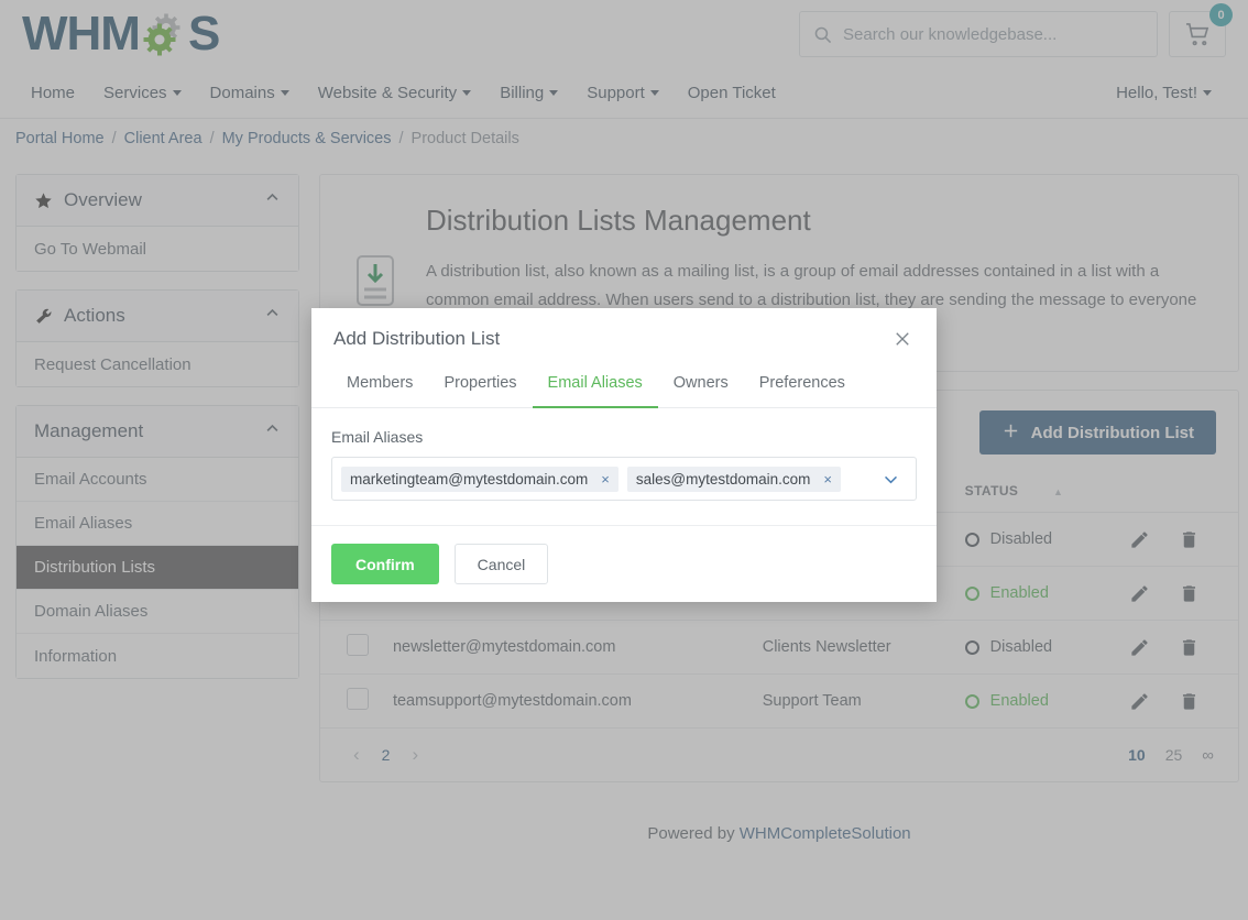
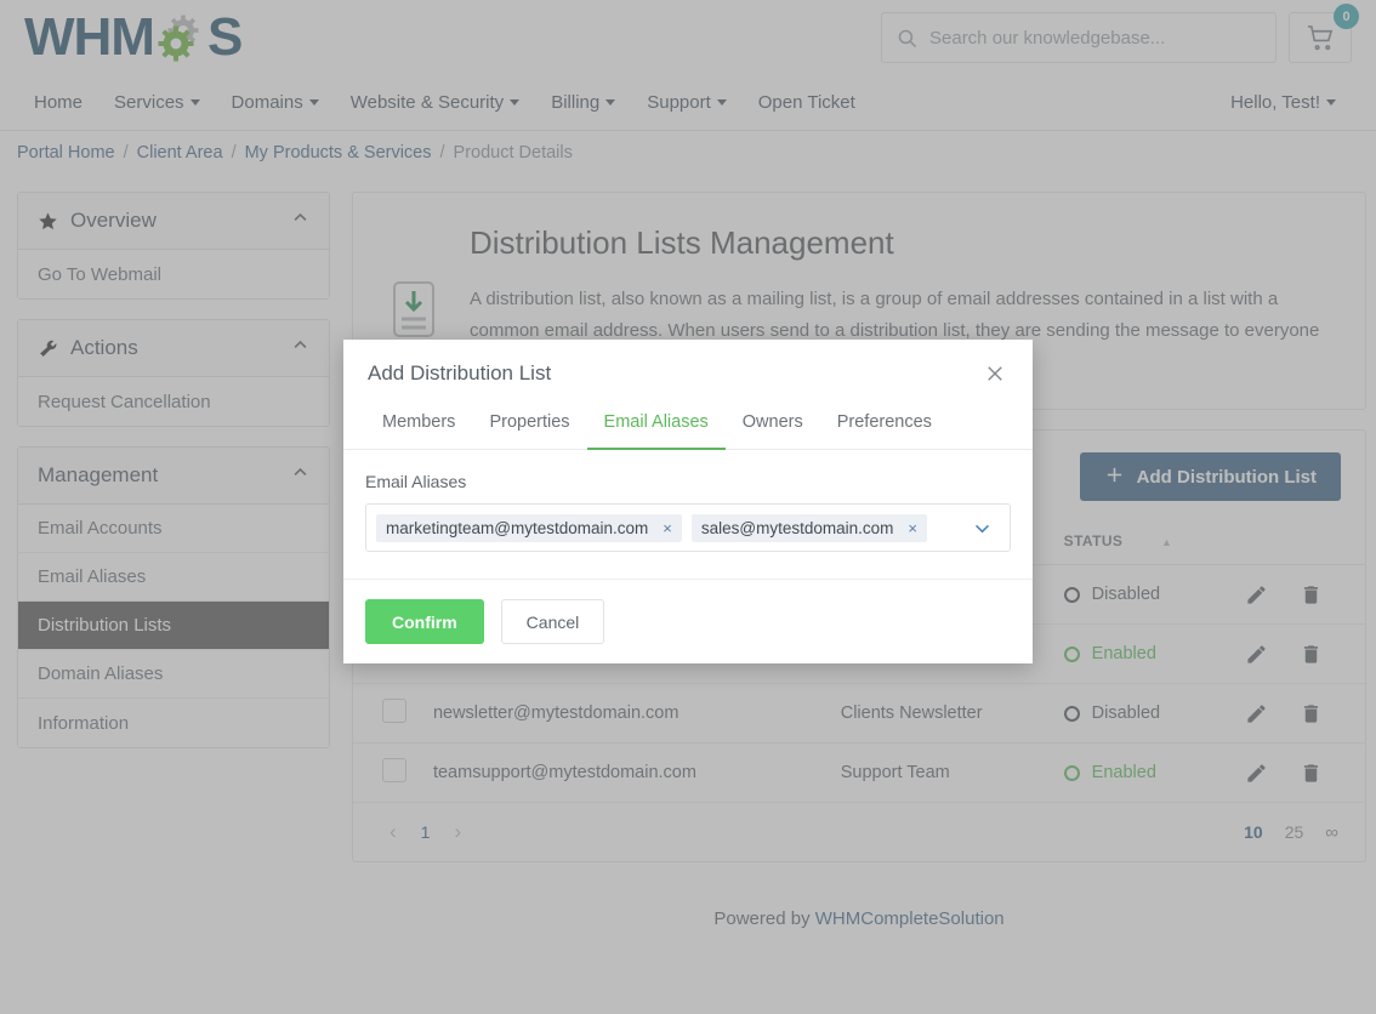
  WHM
  S
  Search our knowledgebase...
  0
  Home
  Services
  Domains
  Website & Security
  Billing
  Support
  Open Ticket
  Hello, Test!
  Portal Home
  /
  Client Area
  /
  My Products & Services
  /
  Product Details
  Overview
  Go To Webmail
  Actions
  Request Cancellation
  Management
  Email Accounts
  Email Aliases
  Distribution Lists
  Domain Aliases
  Information
  Distribution Lists Management
  A distribution list, also known as a mailing list, is a group of email addresses contained in a list with a common email address. When users send to a distribution list, they are sending the message to everyone
  Add Distribution List
  			STATUS ▲
  			Disabled
  	newsletter@mytestdomain.com	Clients Newsletter	Disabled
  	teamsupport@mytestdomain.com	Support Team	Enabled
  ‹
- 2
+ 1
  ›
  10
  25
  ∞
  Powered by WHMCompleteSolution
  Add Distribution List
  Members
  Properties
  Email Aliases
  Owners
  Preferences
  Email Aliases
  marketingteam@mytestdomain.com
  ×
  sales@mytestdomain.com
  ×
  Confirm
  Cancel
